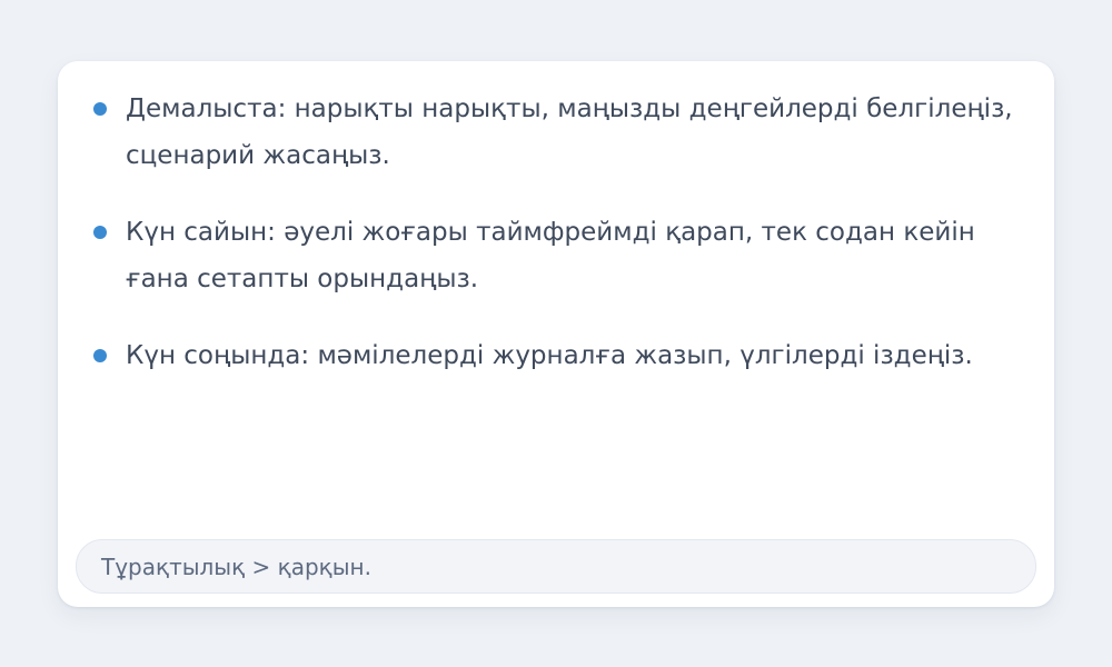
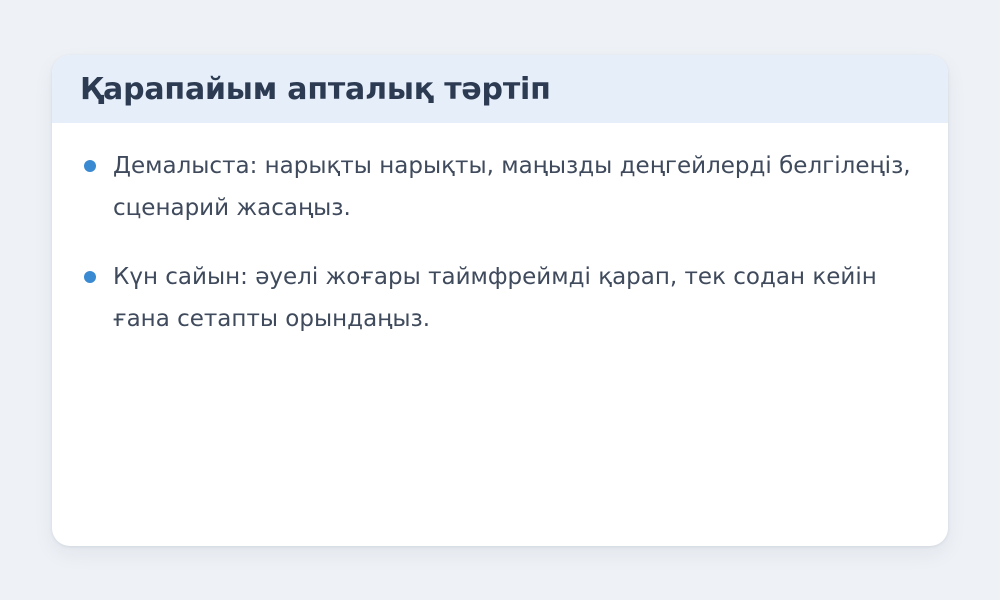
+ Қарапайым апталық тәртіп
  Демалыста: нарықты нарықты, маңызды деңгейлерді белгілеңіз, сценарий жасаңыз.
  Күн сайын: әуелі жоғары таймфреймді қарап, тек содан кейін ғана сетапты орындаңыз.
- Күн соңында: мәмілелерді журналға жазып, үлгілерді іздеңіз.
- Тұрақтылық > қарқын.
